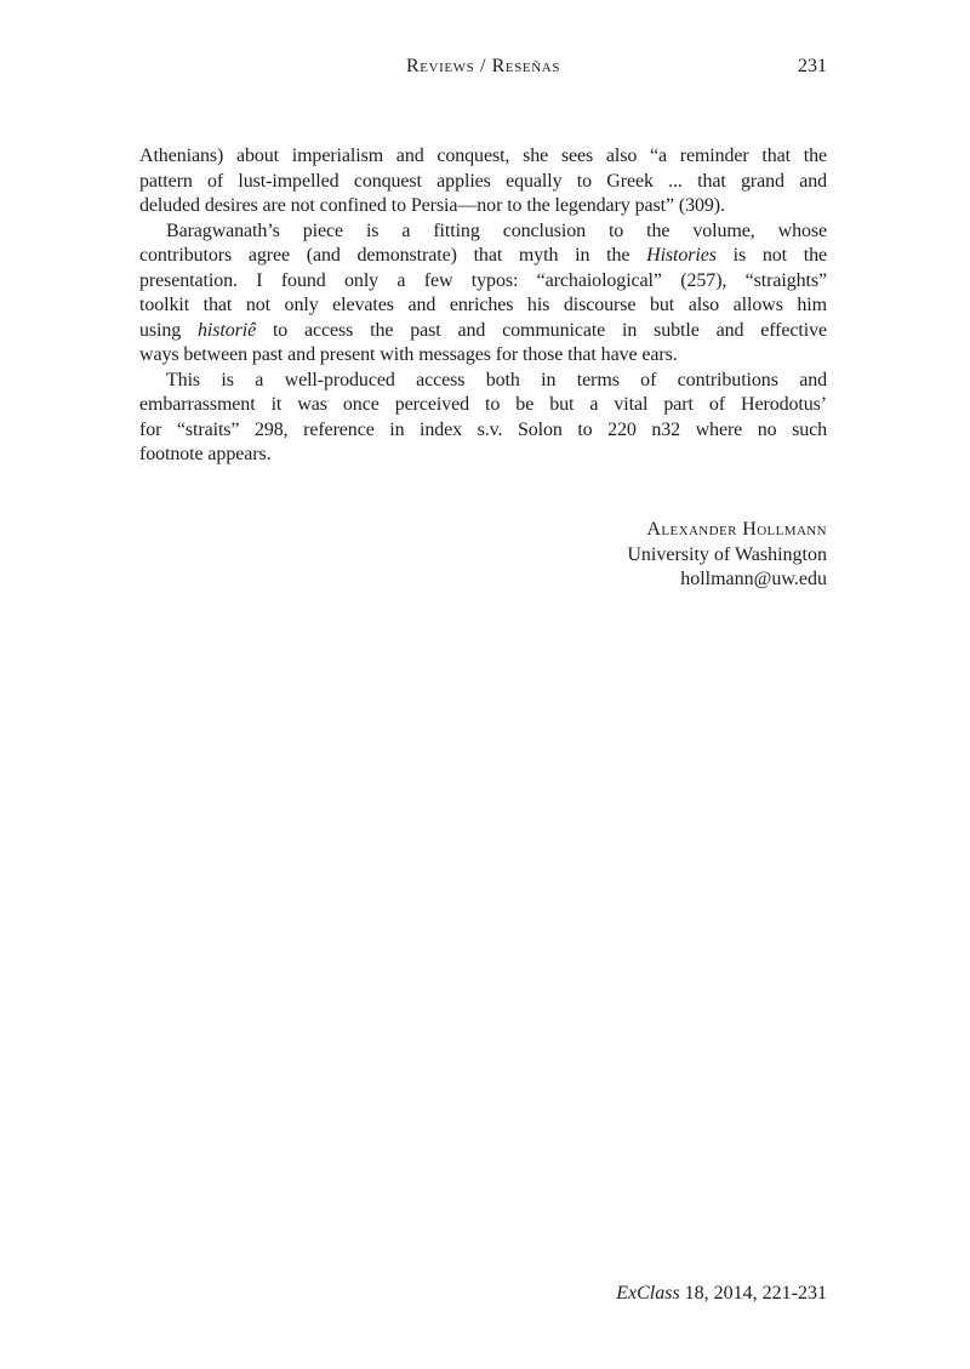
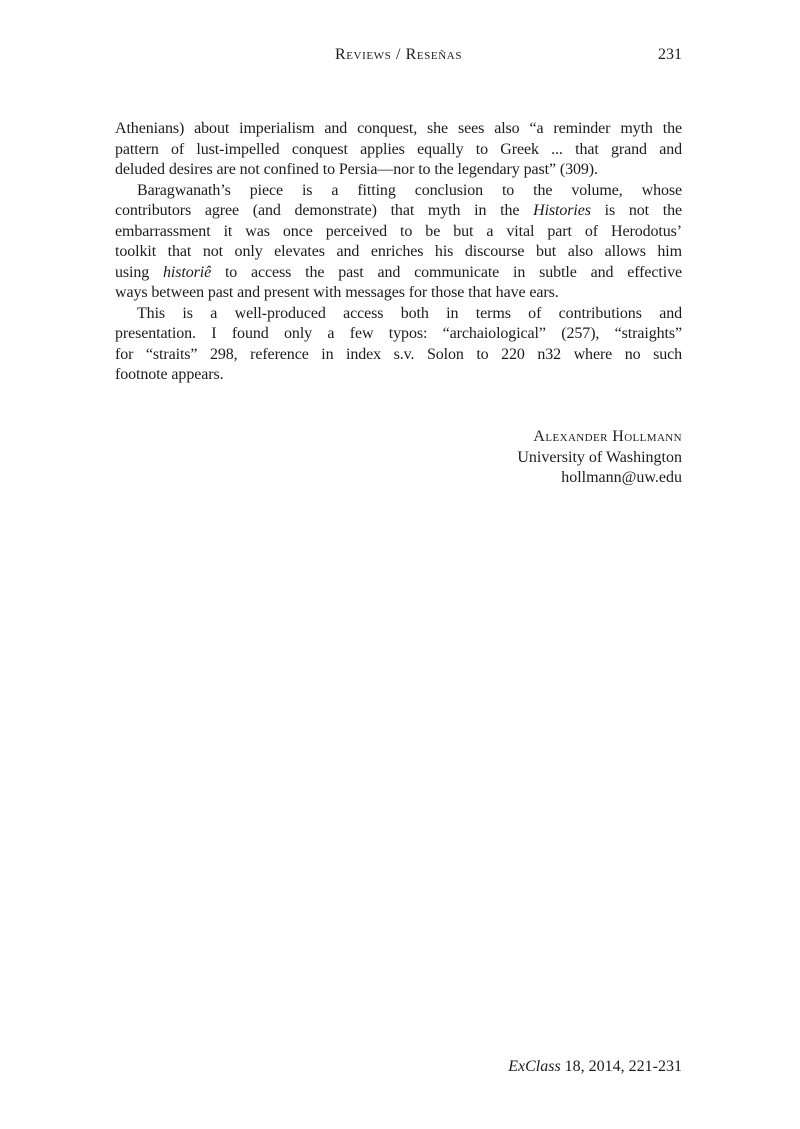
  Reviews / Reseñas
  231
- Athenians) about imperialism and conquest, she sees also “a reminder that the
+ Athenians) about imperialism and conquest, she sees also “a reminder myth the
  pattern of lust-impelled conquest applies equally to Greek ... that grand and
  deluded desires are not confined to Persia—nor to the legendary past” (309).
  Baragwanath’s piece is a fitting conclusion to the volume, whose
  contributors agree (and demonstrate) that myth in the Histories is not the
- presentation. I found only a few typos: “archaiological” (257), “straights”
+ embarrassment it was once perceived to be but a vital part of Herodotus’
  toolkit that not only elevates and enriches his discourse but also allows him
  using historiê to access the past and communicate in subtle and effective
  ways between past and present with messages for those that have ears.
  This is a well-produced access both in terms of contributions and
- embarrassment it was once perceived to be but a vital part of Herodotus’
+ presentation. I found only a few typos: “archaiological” (257), “straights”
  for “straits” 298, reference in index s.v. Solon to 220 n32 where no such
  footnote appears.
  Alexander Hollmann
  University of Washington
  hollmann@uw.edu
  ExClass 18, 2014, 221-231
